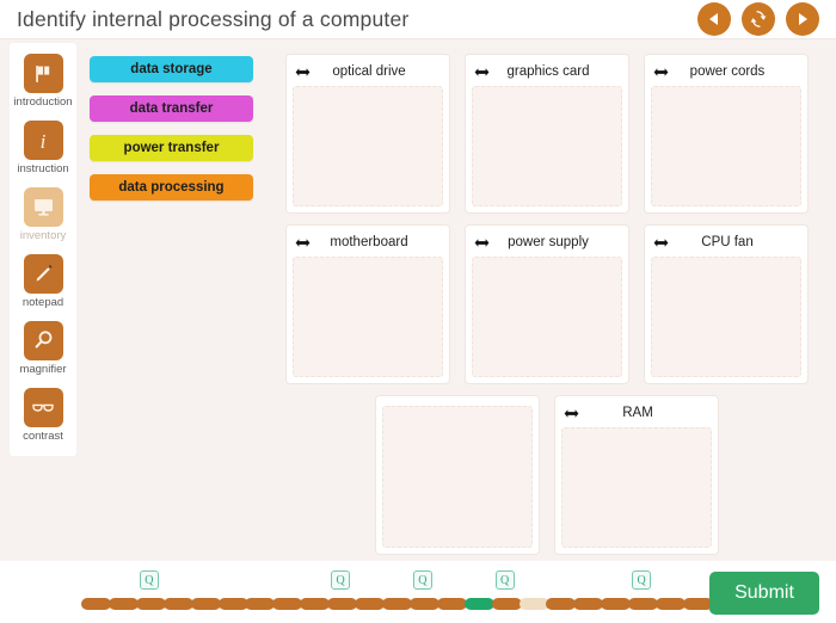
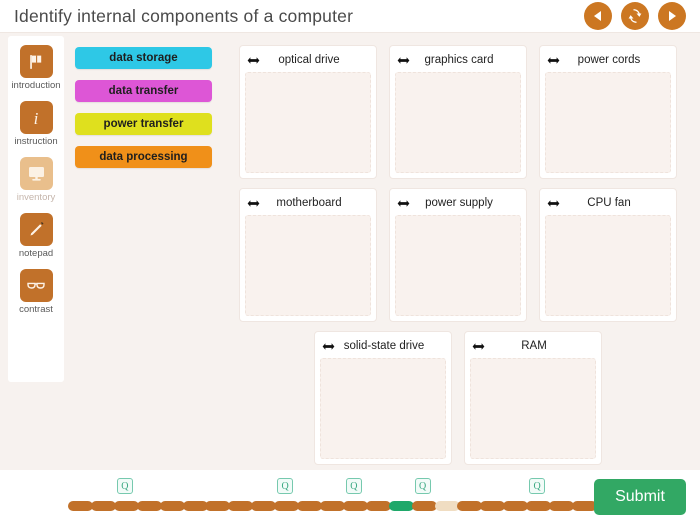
- Identify internal processing of a computer
+ Identify internal components of a computer
  introduction
  i
  instruction
  inventory
  notepad
- magnifier
  contrast
  data storage
  data transfer
  power transfer
  data processing
  optical drive
  graphics card
  power cords
  motherboard
  power supply
  CPU fan
+ solid-state drive
  RAM
  Q
  Q
  Q
  Q
  Q
  Submit
